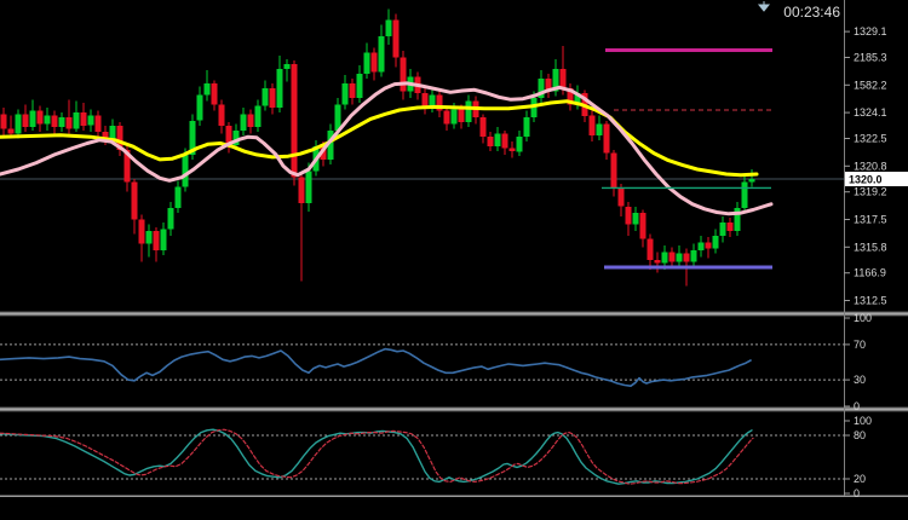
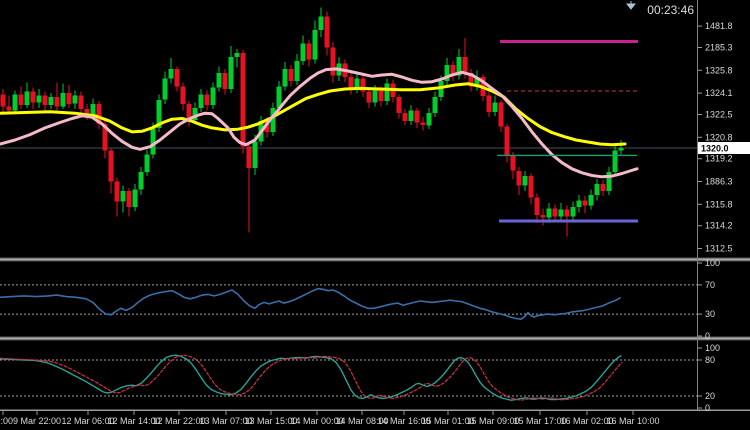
- 1329.1
+ 1481.8
  2185.3
- 1582.2
+ 1325.8
  1324.1
  1322.5
  1320.8
  1319.2
- 1317.5
+ 1886.3
  1315.8
- 1166.9
+ 1314.2
  1312.5
  100
  70
  30
  0
  100
  80
  20
  0
+ :00
+ 9 Mar 22:00
+ 12 Mar 06:00
+ 12 Mar 14:00
+ 12 Mar 22:00
+ 13 Mar 07:00
+ 13 Mar 15:00
+ 14 Mar 00:00
+ 14 Mar 08:00
+ 14 Mar 16:00
+ 15 Mar 01:00
+ 15 Mar 09:00
+ 15 Mar 17:00
+ 16 Mar 02:00
+ 16 Mar 10:00
  00:23:46
  1320.0
